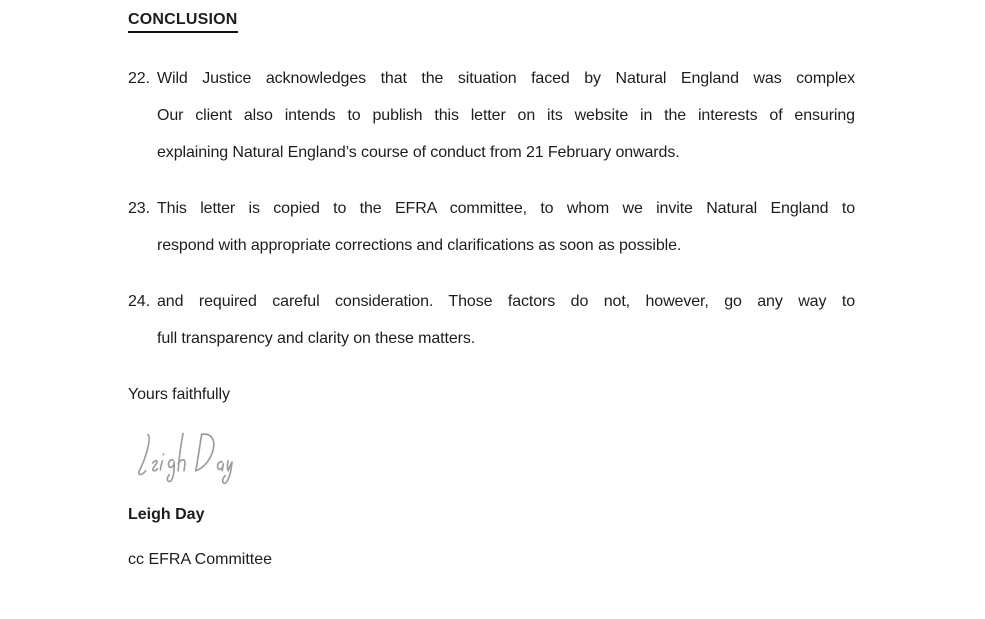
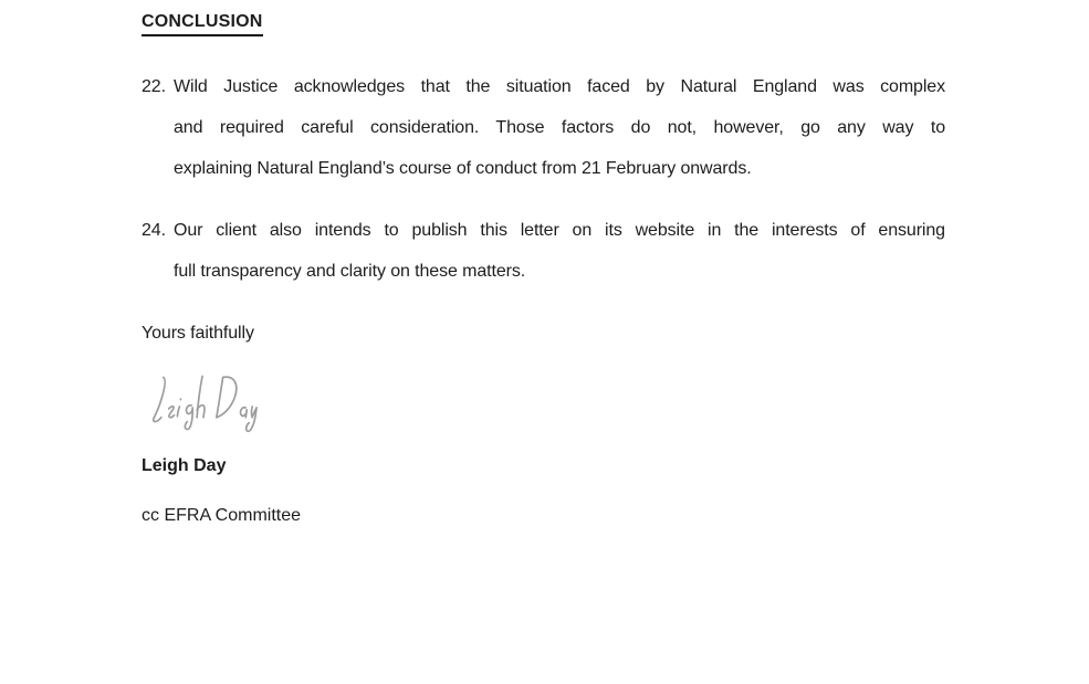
  CONCLUSION
  22.
  Wild Justice acknowledges that the situation faced by Natural England was complex
- Our client also intends to publish this letter on its website in the interests of ensuring
+ and required careful consideration. Those factors do not, however, go any way to
  explaining Natural England’s course of conduct from 21 February onwards.
- 23.
- This letter is copied to the EFRA committee, to whom we invite Natural England to
- respond with appropriate corrections and clarifications as soon as possible.
  24.
- and required careful consideration. Those factors do not, however, go any way to
+ Our client also intends to publish this letter on its website in the interests of ensuring
  full transparency and clarity on these matters.
  Yours faithfully
  Leigh Day
  cc EFRA Committee
